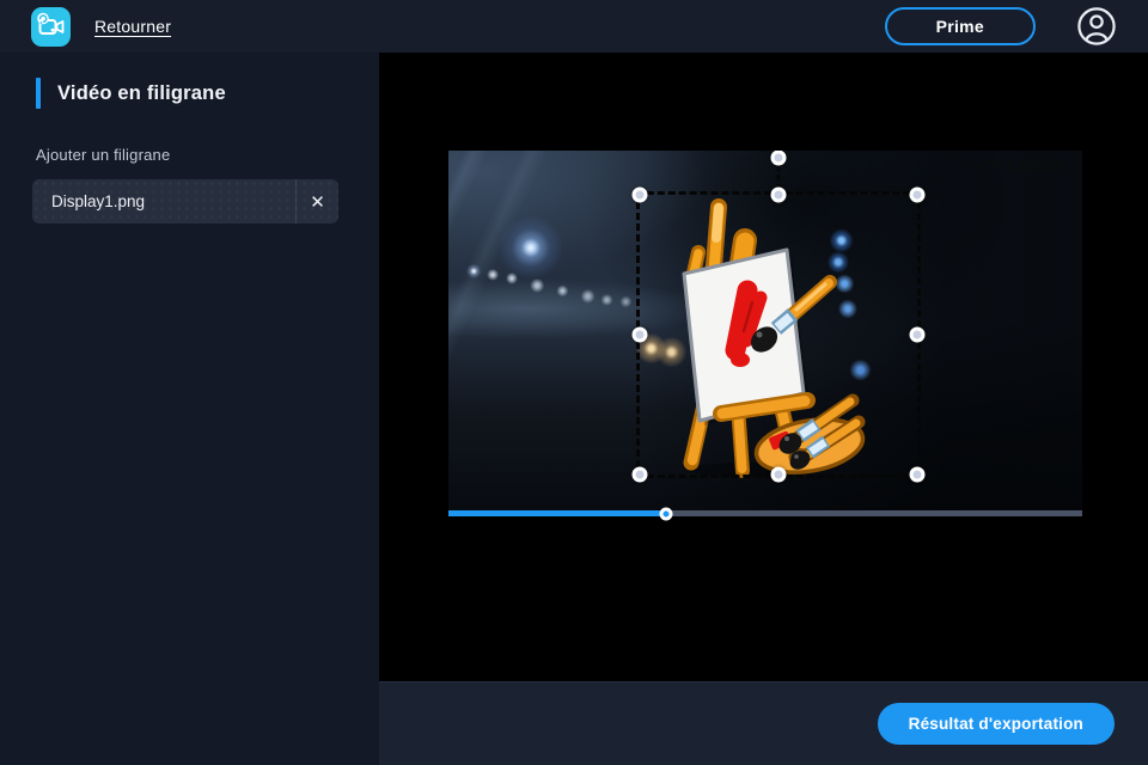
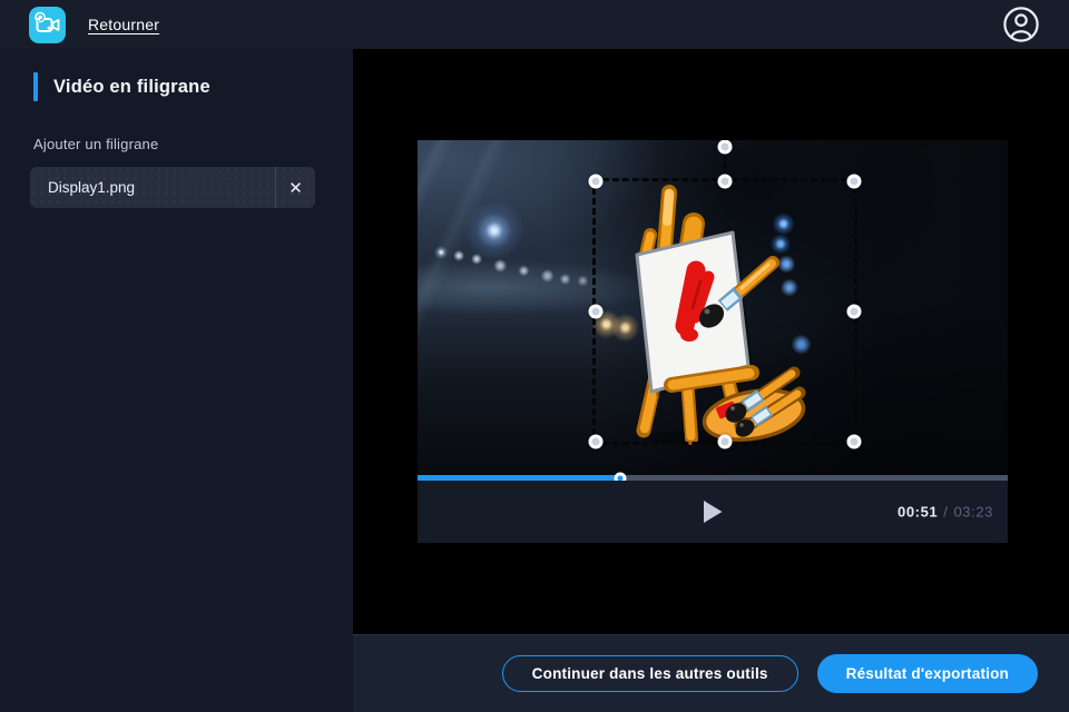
  Retourner
- Prime
  Vidéo en filigrane
  Ajouter un filigrane
  Display1.png
  ✕
+ 00:51
+ /
+ 03:23
+ Continuer dans les autres outils
  Résultat d'exportation
